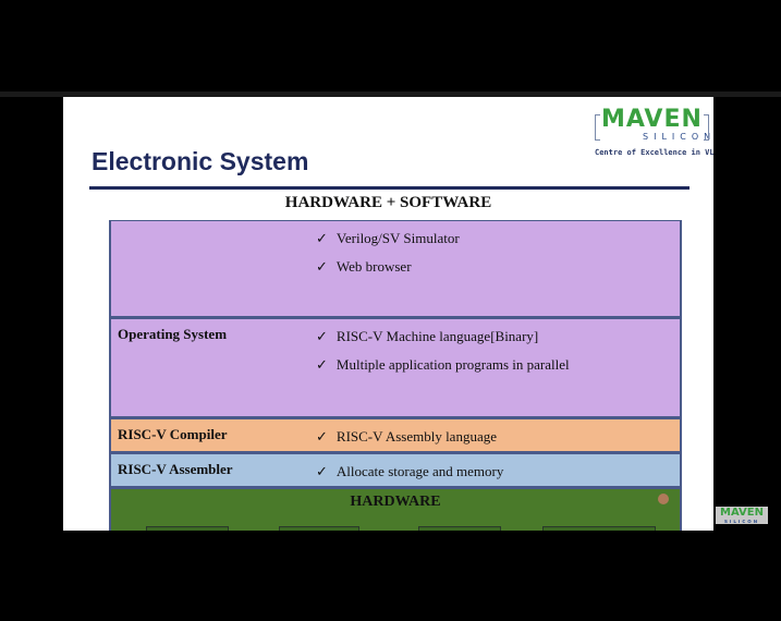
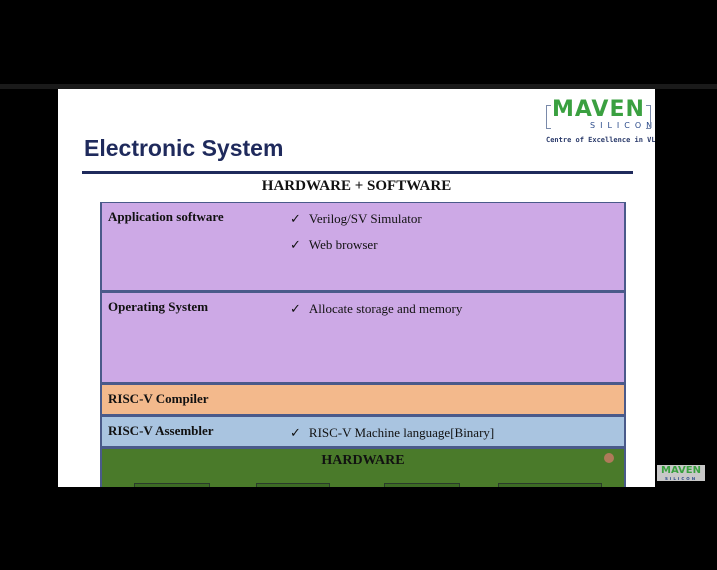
  MAVEN
  SILICON
  Centre of Excellence in VL
  Electronic System
  HARDWARE + SOFTWARE
+ Application software
  ✓ Verilog/SV Simulator
  ✓ Web browser
  Operating System
- ✓ RISC-V Machine language[Binary]
+ ✓ Allocate storage and memory
- ✓ Multiple application programs in parallel
  RISC-V Compiler
- ✓ RISC-V Assembly language
  RISC-V Assembler
- ✓ Allocate storage and memory
+ ✓ RISC-V Machine language[Binary]
  HARDWARE
  MAVEN
